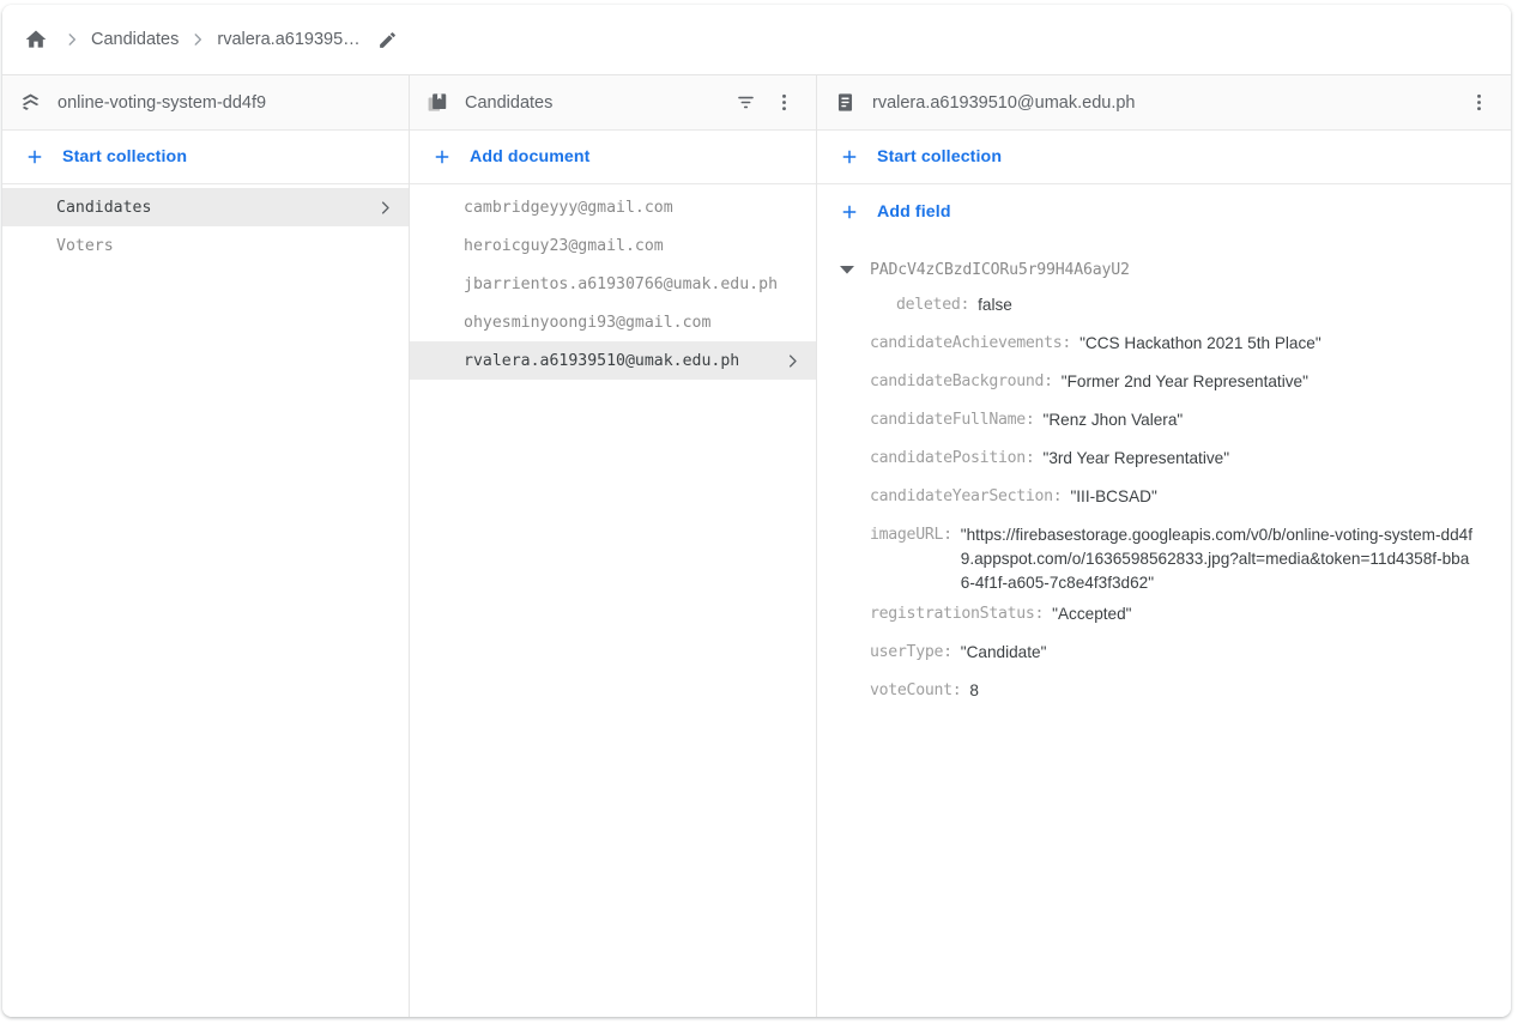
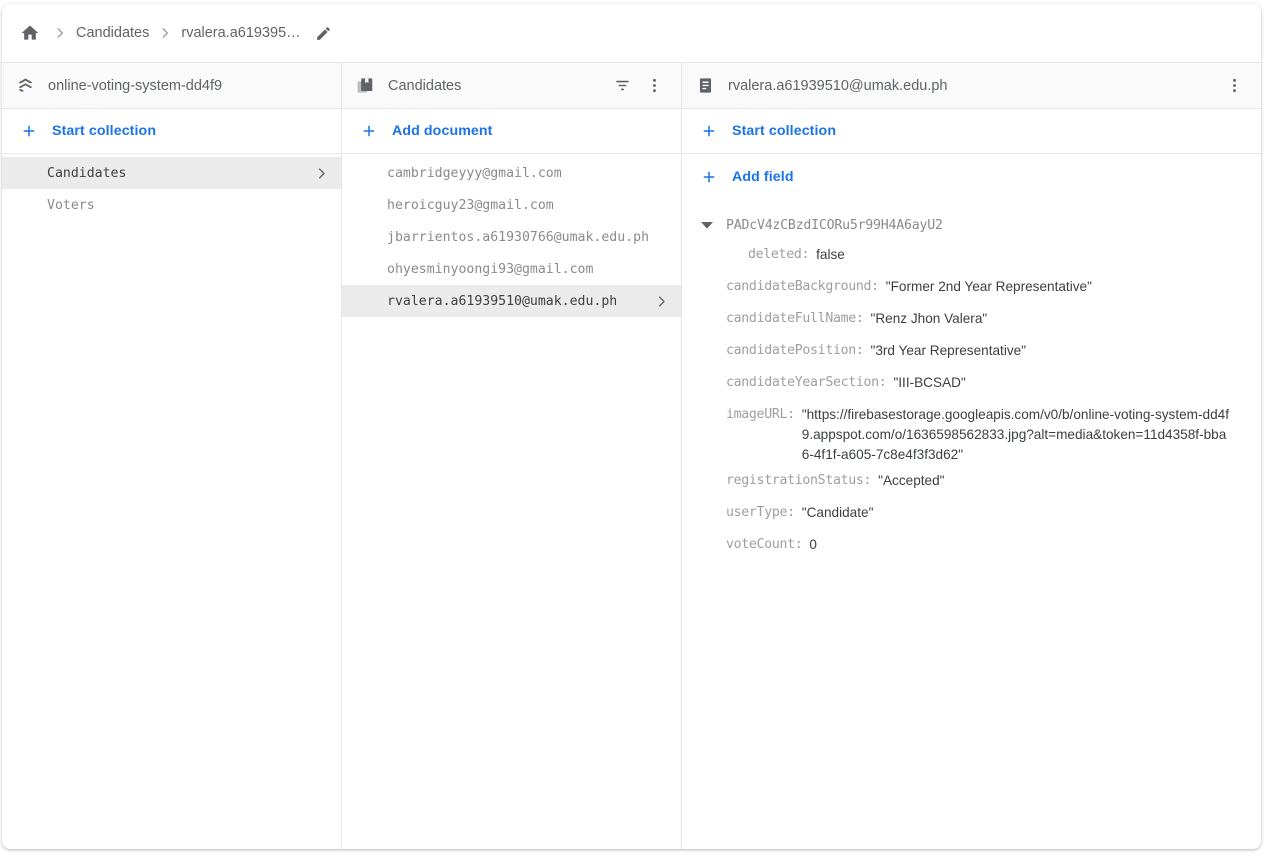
  Candidates
  rvalera.a619395…
  online-voting-system-dd4f9
  Start collection
  Candidates
  Voters
  Candidates
  Add document
  cambridgeyyy@gmail.com
  heroicguy23@gmail.com
  jbarrientos.a61930766@umak.edu.ph
  ohyesminyoongi93@gmail.com
  rvalera.a61939510@umak.edu.ph
  rvalera.a61939510@umak.edu.ph
  Start collection
  Add field
  PADcV4zCBzdICORu5r99H4A6ayU2
  deleted:
  false
- candidateAchievements:
- "CCS Hackathon 2021 5th Place"
  candidateBackground:
  "Former 2nd Year Representative"
  candidateFullName:
  "Renz Jhon Valera"
  candidatePosition:
  "3rd Year Representative"
  candidateYearSection:
  "III-BCSAD"
  imageURL:
  "https://firebasestorage.googleapis.com/v0/b/online-voting-system-dd4f9.appspot.com/o/1636598562833.jpg?alt=media&token=11d4358f-bba6-4f1f-a605-7c8e4f3f3d62"
  registrationStatus:
  "Accepted"
  userType:
  "Candidate"
  voteCount:
- 8
+ 0
